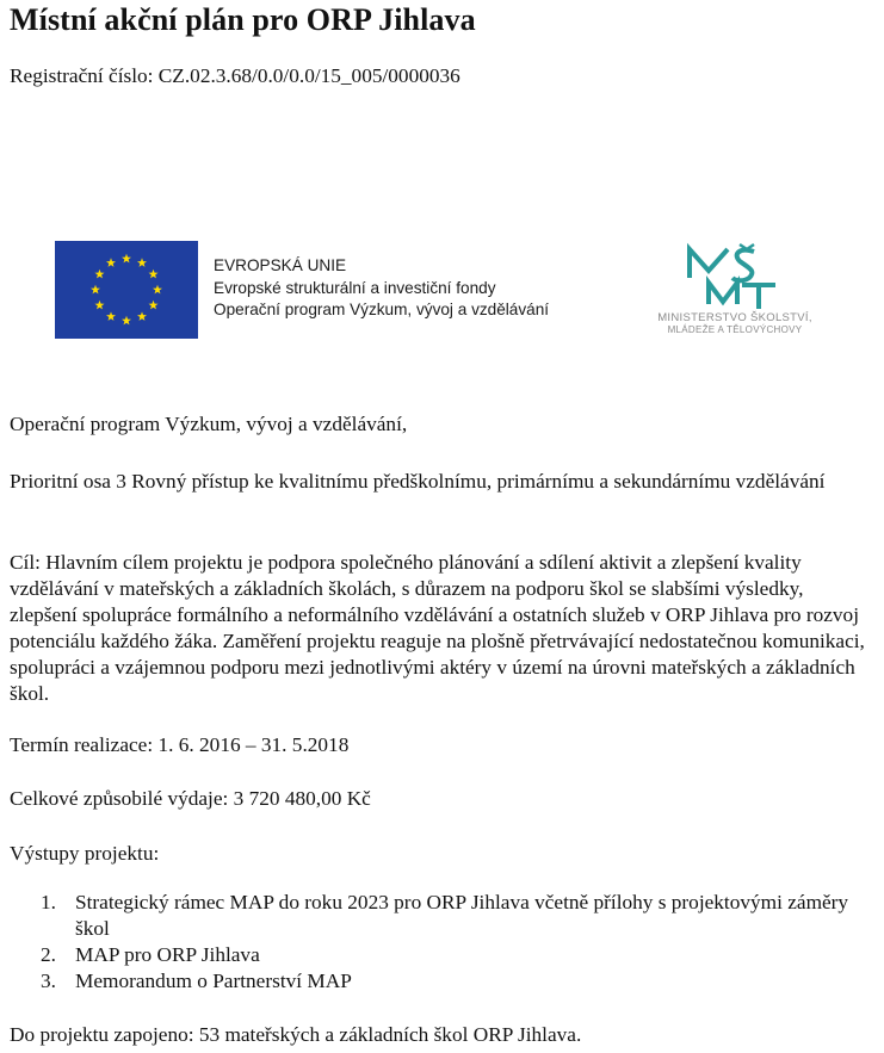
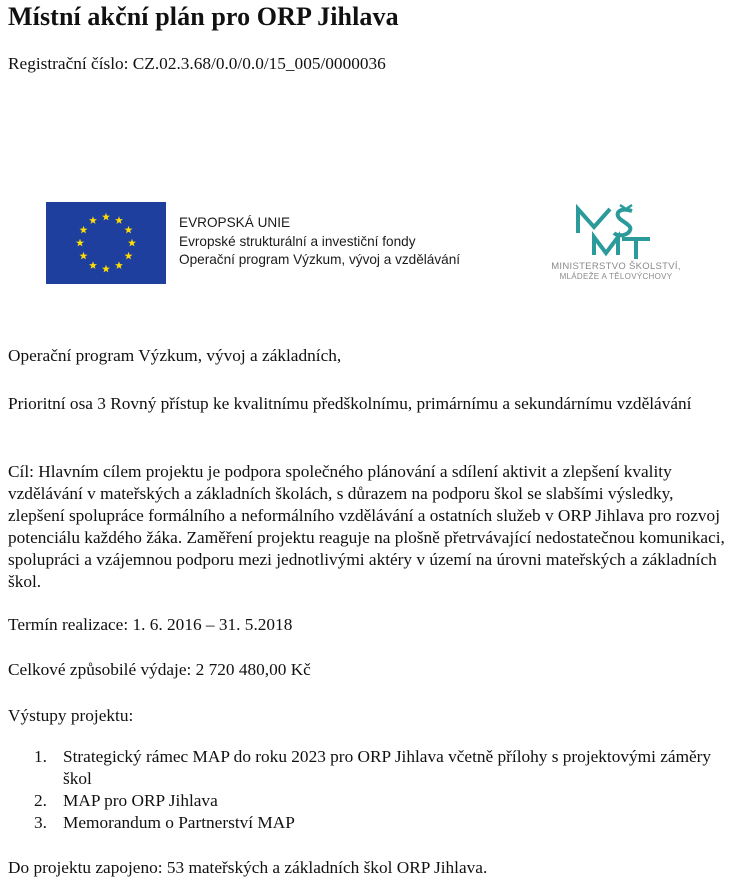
  Místní akční plán pro ORP Jihlava
  Registrační číslo: CZ.02.3.68/0.0/0.0/15_005/0000036
  EVROPSKÁ UNIE
  Evropské strukturální a investiční fondy
  Operační program Výzkum, vývoj a vzdělávání
  MINISTERSTVO ŠKOLSTVÍ,
  MLÁDEŽE A TĚLOVÝCHOVY
- Operační program Výzkum, vývoj a vzdělávání,
+ Operační program Výzkum, vývoj a základních,
  Prioritní osa 3 Rovný přístup ke kvalitnímu předškolnímu, primárnímu a sekundárnímu vzdělávání
  Cíl: Hlavním cílem projektu je podpora společného plánování a sdílení aktivit a zlepšení kvality vzdělávání v mateřských a základních školách, s důrazem na podporu škol se slabšími výsledky, zlepšení spolupráce formálního a neformálního vzdělávání a ostatních služeb v ORP Jihlava pro rozvoj potenciálu každého žáka. Zaměření projektu reaguje na plošně přetrvávající nedostatečnou komunikaci, spolupráci a vzájemnou podporu mezi jednotlivými aktéry v území na úrovni mateřských a základních škol.
  Termín realizace: 1. 6. 2016 – 31. 5.2018
- Celkové způsobilé výdaje: 3 720 480,00 Kč
+ Celkové způsobilé výdaje: 2 720 480,00 Kč
  Výstupy projektu:
  1.
  Strategický rámec MAP do roku 2023 pro ORP Jihlava včetně přílohy s projektovými záměry škol
  2.
  MAP pro ORP Jihlava
  3.
  Memorandum o Partnerství MAP
  Do projektu zapojeno: 53 mateřských a základních škol ORP Jihlava.
